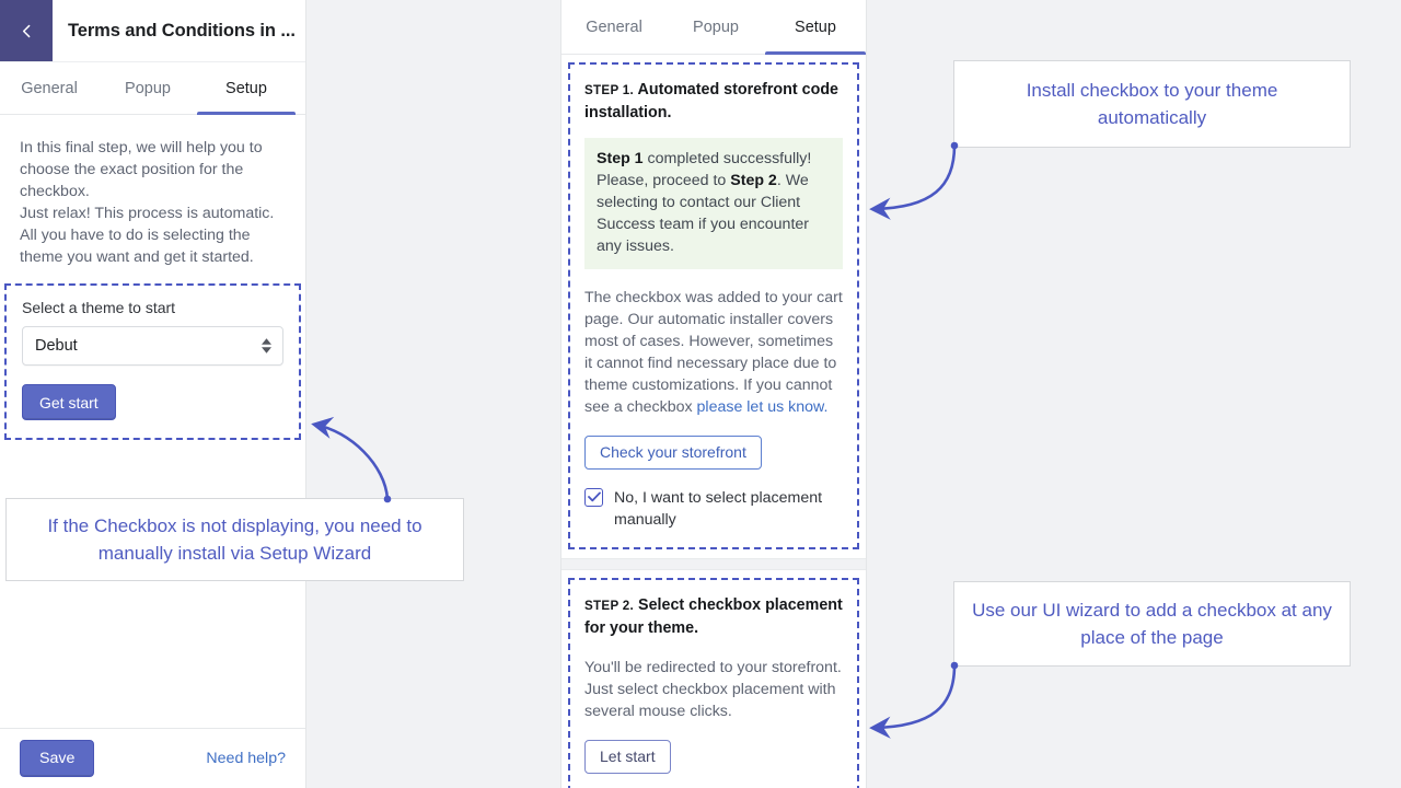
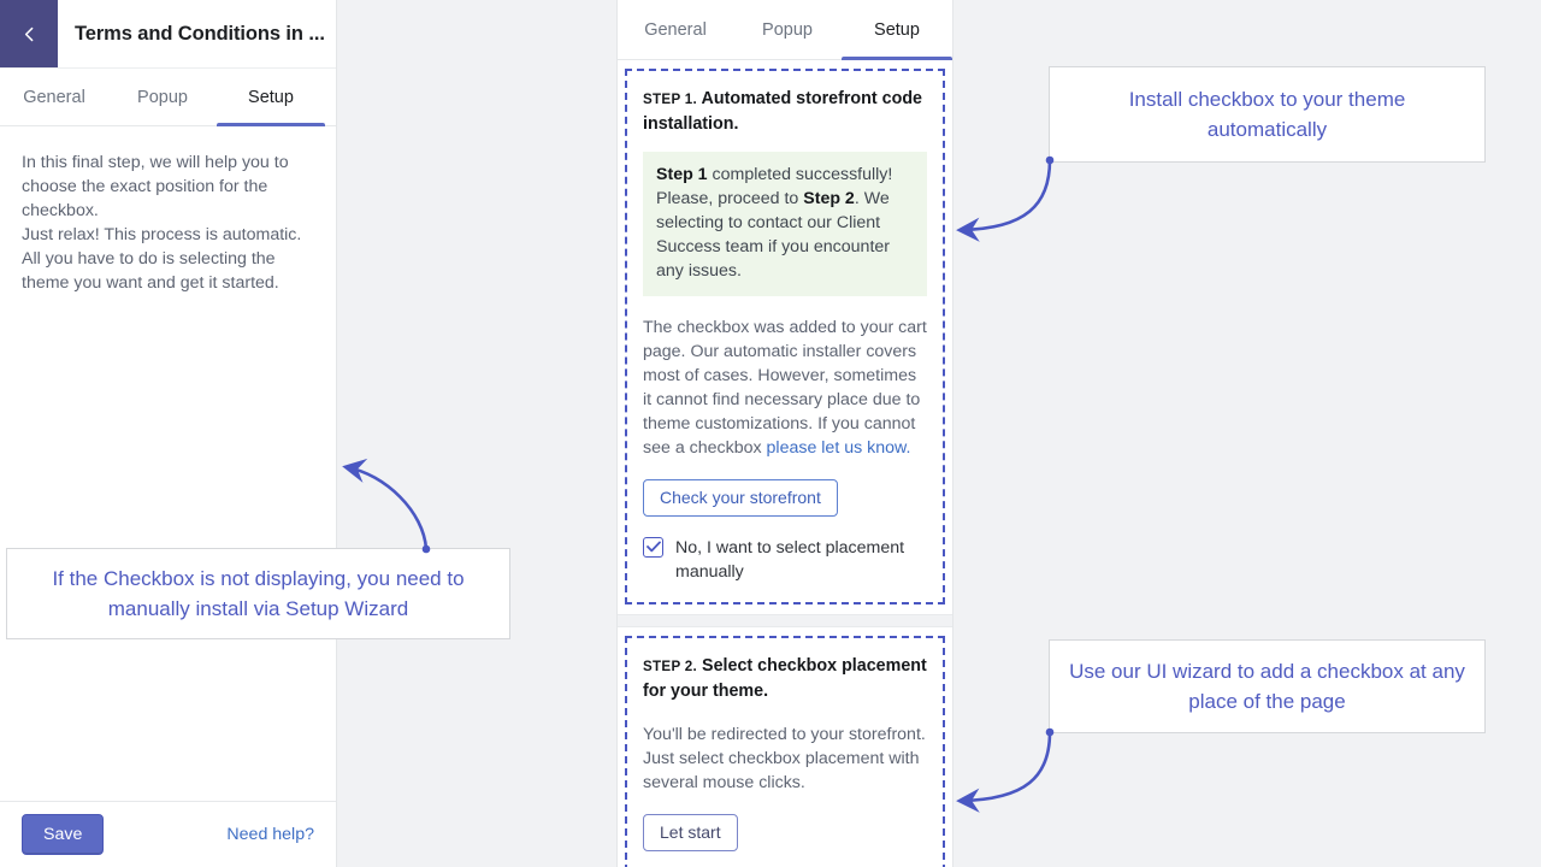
  Terms and Conditions in ...
  General
  Popup
  Setup
  In this final step, we will help you to
  choose the exact position for the
  checkbox.
  Just relax! This process is automatic.
  All you have to do is selecting the
  theme you want and get it started.
- Select a theme to start
- Debut
- Get start
  Save
  Need help?
  General
  Popup
  Setup
  STEP 1. Automated storefront code installation.
  Step 1 completed successfully! Please, proceed to Step 2. We selecting to contact our Client Success team if you encounter any issues.
  The checkbox was added to your cart page. Our automatic installer covers most of cases. However, sometimes it cannot find necessary place due to theme customizations. If you cannot see a checkbox please let us know.
  Check your storefront
  No, I want to select placement manually
  STEP 2. Select checkbox placement for your theme.
  You'll be redirected to your storefront. Just select checkbox placement with several mouse clicks.
  Let start
  If the Checkbox is not displaying, you need to manually install via Setup Wizard
  Install checkbox to your theme automatically
  Use our UI wizard to add a checkbox at any place of the page
